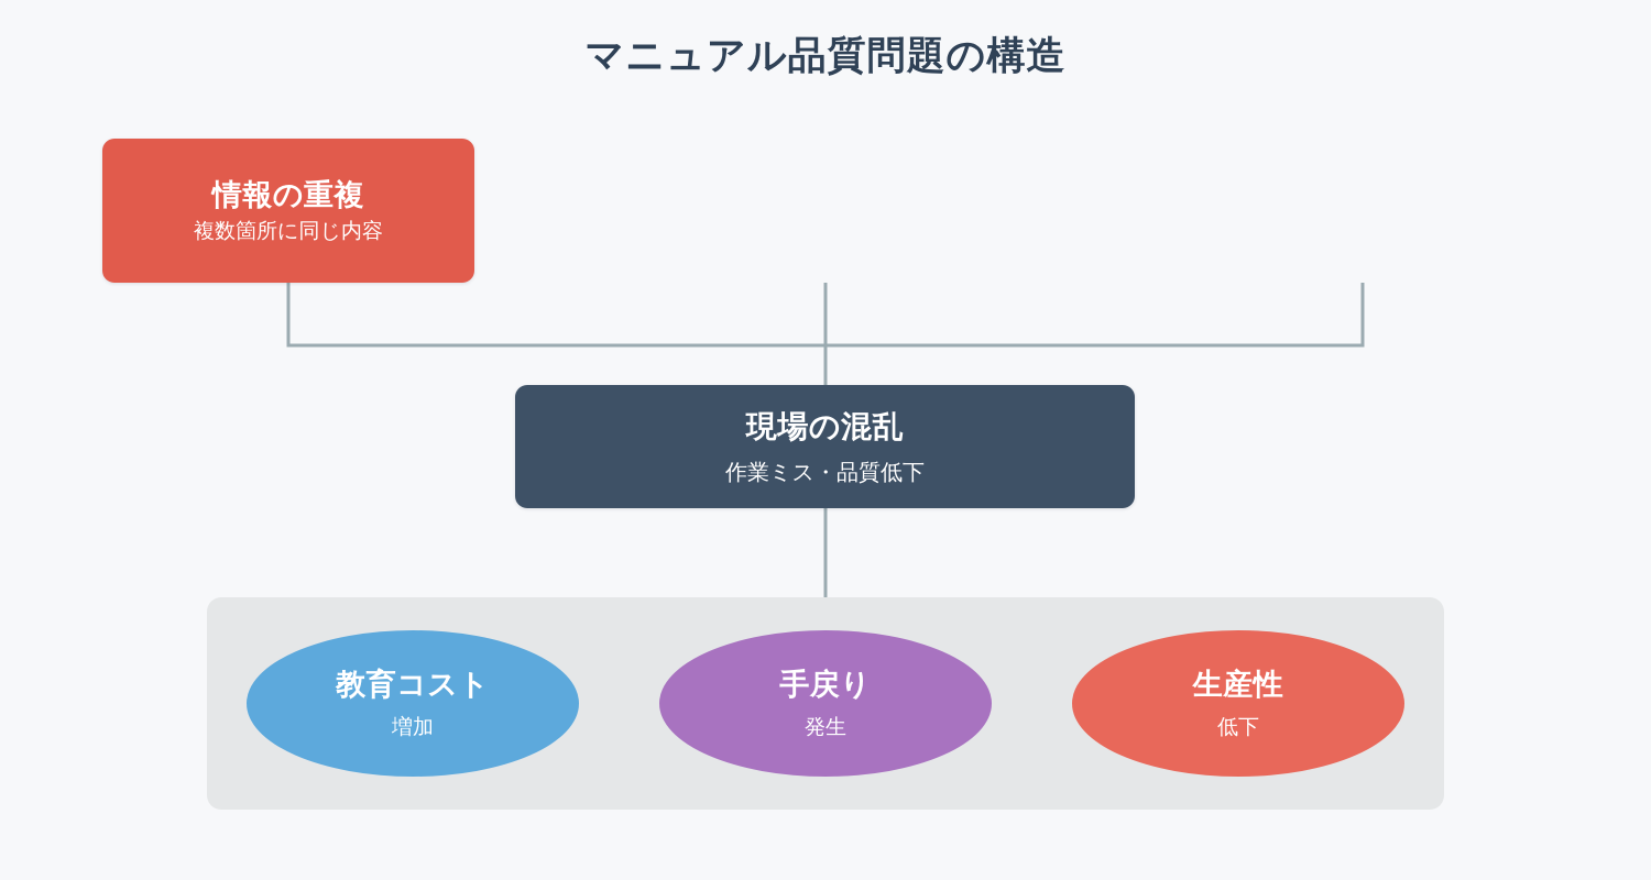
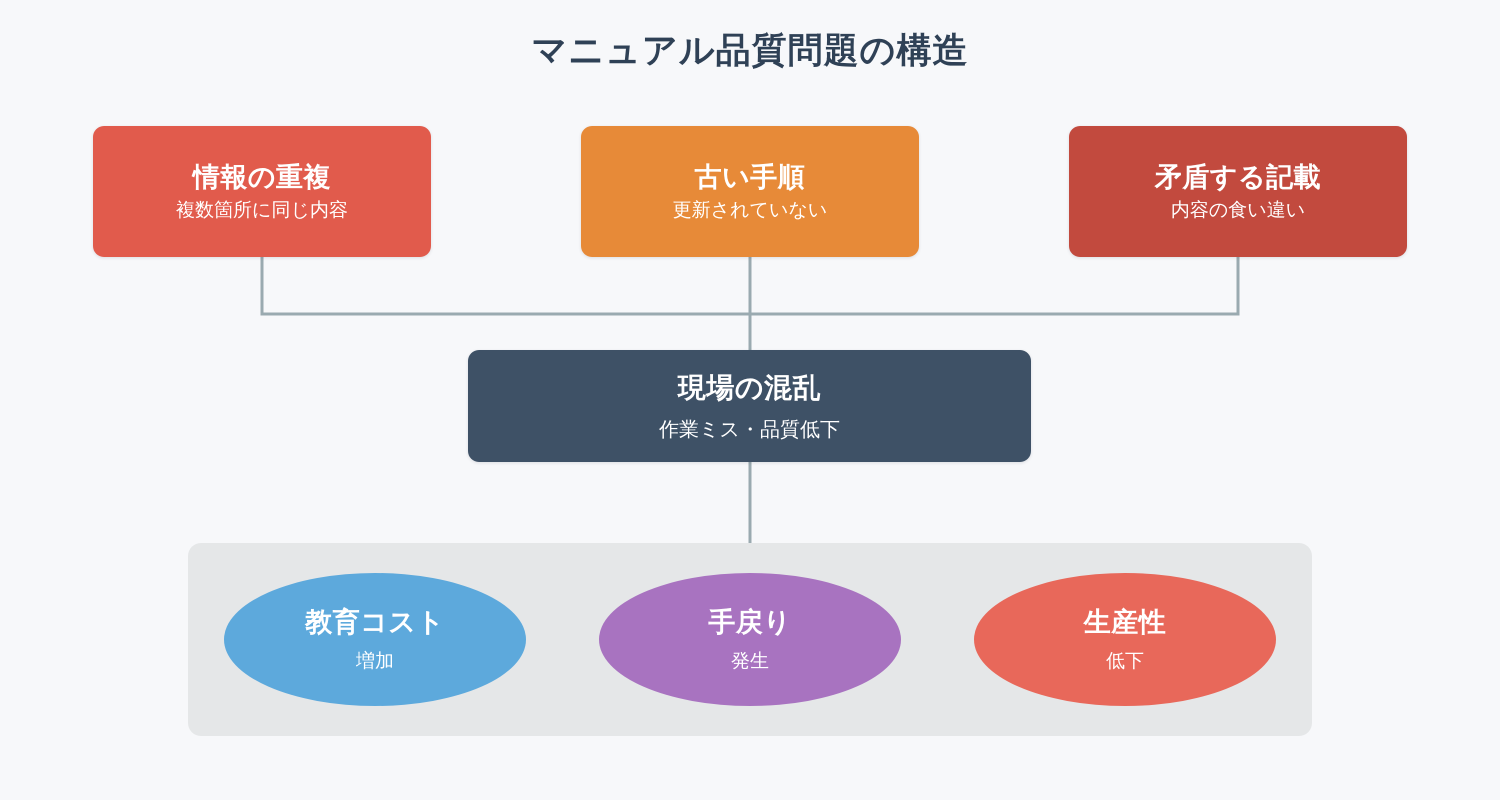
  マニュアル品質問題の構造
  情報の重複
  複数箇所に同じ内容
+ 古い手順
+ 更新されていない
+ 矛盾する記載
+ 内容の食い違い
  現場の混乱
  作業ミス・品質低下
  教育コスト
  増加
  手戻り
  発生
  生産性
  低下
